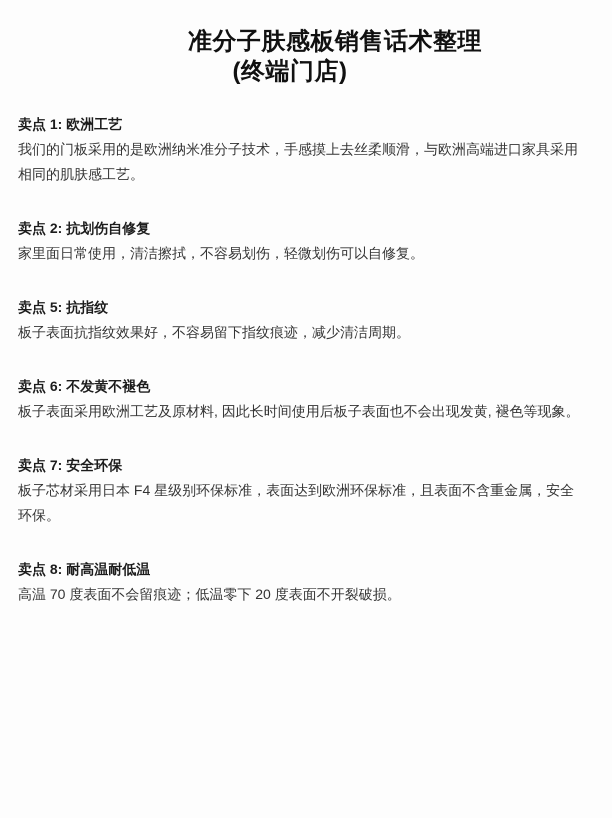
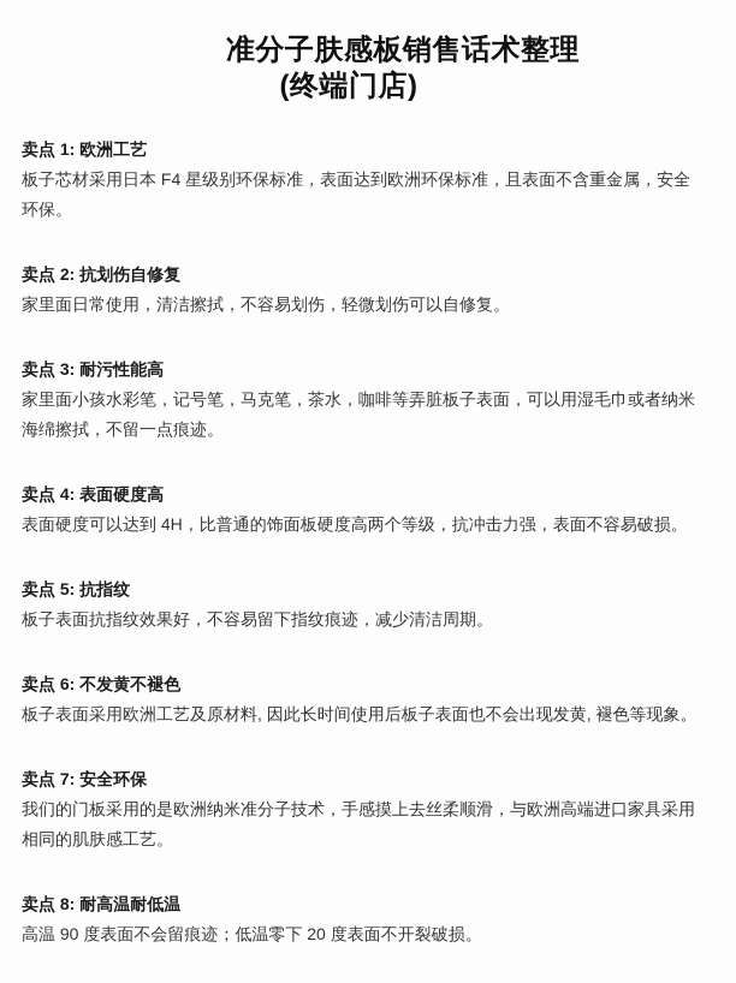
  准分子肤感板销售话术整理
  (终端门店)
  卖点 1: 欧洲工艺
- 我们的门板采用的是欧洲纳米准分子技术，手感摸上去丝柔顺滑，与欧洲高端进口家具采用相同的肌肤感工艺。
+ 板子芯材采用日本 F4 星级别环保标准，表面达到欧洲环保标准，且表面不含重金属，安全环保。
  卖点 2: 抗划伤自修复
  家里面日常使用，清洁擦拭，不容易划伤，轻微划伤可以自修复。
+ 卖点 3: 耐污性能高
+ 家里面小孩水彩笔，记号笔，马克笔，茶水，咖啡等弄脏板子表面，可以用湿毛巾或者纳米海绵擦拭，不留一点痕迹。
+ 卖点 4: 表面硬度高
+ 表面硬度可以达到 4H，比普通的饰面板硬度高两个等级，抗冲击力强，表面不容易破损。
  卖点 5: 抗指纹
  板子表面抗指纹效果好，不容易留下指纹痕迹，减少清洁周期。
  卖点 6: 不发黄不褪色
  板子表面采用欧洲工艺及原材料, 因此长时间使用后板子表面也不会出现发黄, 褪色等现象。
  卖点 7: 安全环保
- 板子芯材采用日本 F4 星级别环保标准，表面达到欧洲环保标准，且表面不含重金属，安全环保。
+ 我们的门板采用的是欧洲纳米准分子技术，手感摸上去丝柔顺滑，与欧洲高端进口家具采用相同的肌肤感工艺。
  卖点 8: 耐高温耐低温
- 高温 70 度表面不会留痕迹；低温零下 20 度表面不开裂破损。
+ 高温 90 度表面不会留痕迹；低温零下 20 度表面不开裂破损。
